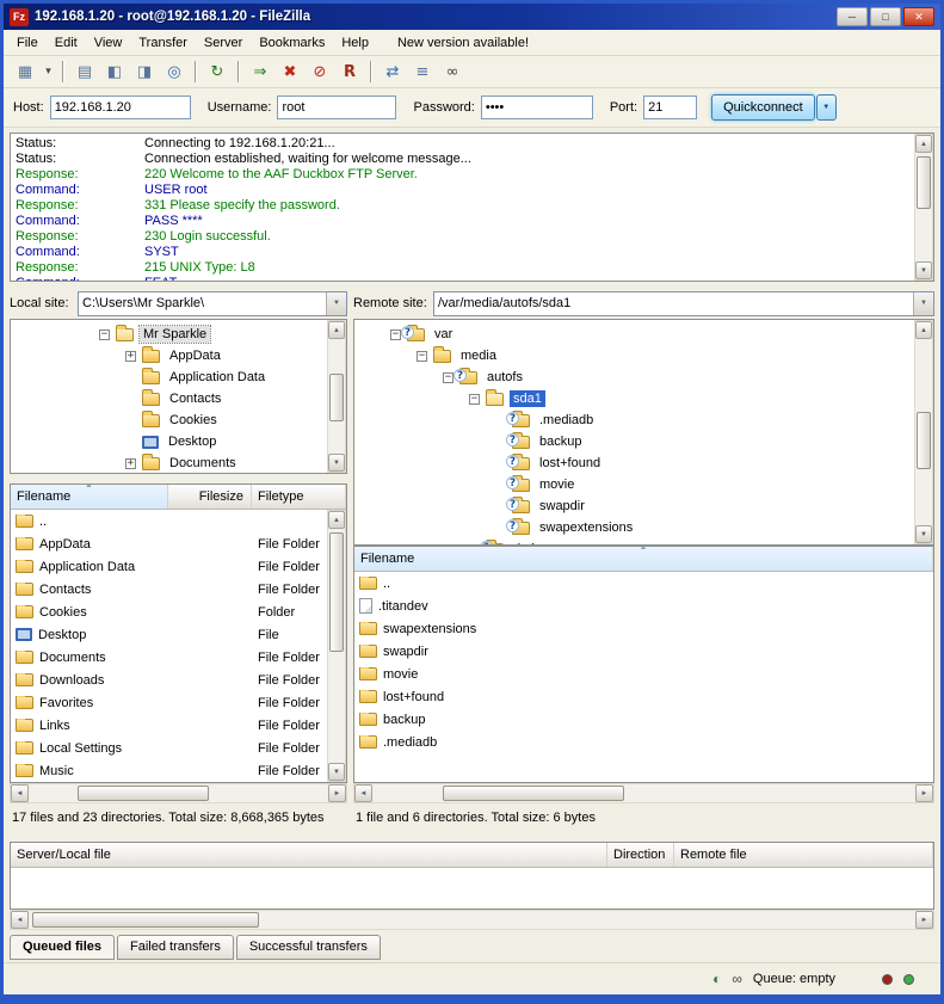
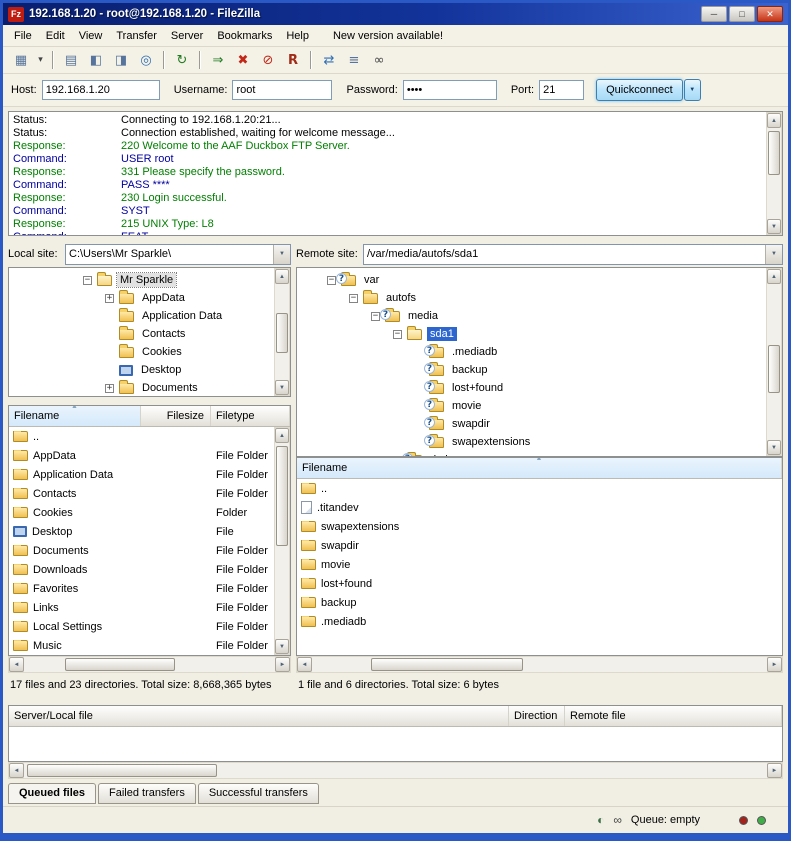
  Fz
  192.168.1.20 - root@192.168.1.20 - FileZilla
  ─
  □
  ✕
  File
  Edit
  View
  Transfer
  Server
  Bookmarks
  Help
  New version available!
  ▦
  ▾
  ▤
  ◧
  ◨
  ◎
  ↻
  ⇒
  ✖
  ⊘
  R
  ⇄
  ≡
  ∞
  Host:
  192.168.1.20
  Username:
  root
  Password:
  ••••
  Port:
  21
  Quickconnect
  Status: Connecting to 192.168.1.20:21...
  Status: Connection established, waiting for welcome message...
  Response: 220 Welcome to the AAF Duckbox FTP Server.
  Command: USER root
  Response: 331 Please specify the password.
  Command: PASS ****
  Response: 230 Login successful.
  Command: SYST
  Response: 215 UNIX Type: L8
  Local site:
  C:\Users\Mr Sparkle\
  Remote site:
  /var/media/autofs/sda1
  −
  Mr Sparkle
  +
  AppData
  Application Data
  Contacts
  Cookies
  Desktop
  +
  Documents
  −
  ?
  var
  −
- media
+ autofs
  −
  ?
- autofs
+ media
  −
  sda1
  ?
  .mediadb
  ?
  backup
  ?
  lost+found
  ?
  movie
  ?
  swapdir
  ?
  swapextensions
  Filename
  Filesize
  Filetype
  ..
  AppData
  File Folder
  Application Data
  File Folder
  Contacts
  File Folder
  Cookies
  Folder
  Desktop
  File
  Documents
  File Folder
  Downloads
  File Folder
  Favorites
  File Folder
  Links
  File Folder
  Local Settings
  File Folder
  Music
  File Folder
  Filename
  ..
  .titandev
  swapextensions
  swapdir
  movie
  lost+found
  backup
  .mediadb
  17 files and 23 directories. Total size: 8,668,365 bytes
  1 file and 6 directories. Total size: 6 bytes
  Server/Local file
  Direction
  Remote file
  Queued files
  Failed transfers
  Successful transfers
  ◐
  ∞
  Queue: empty
